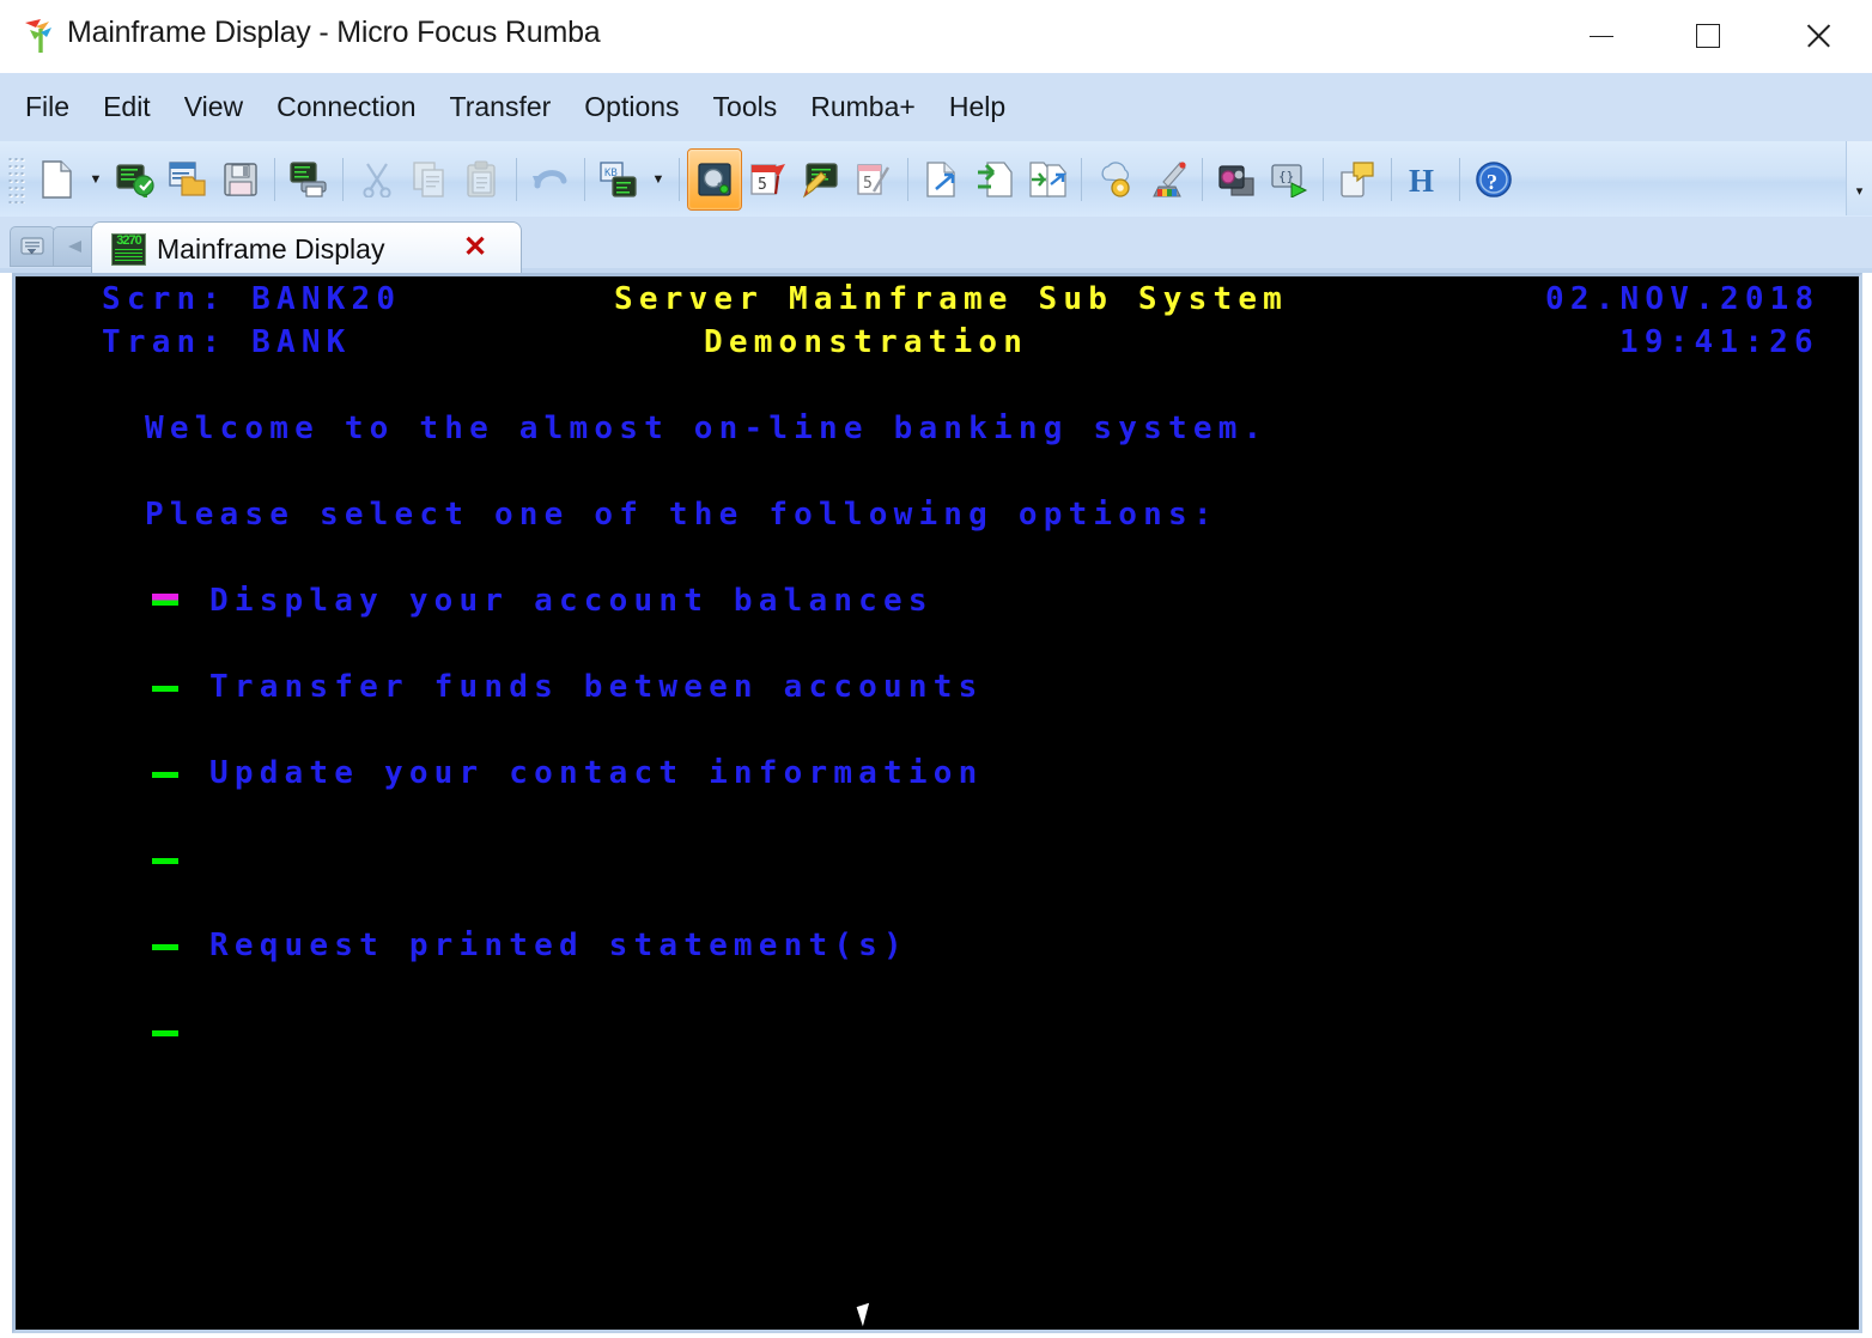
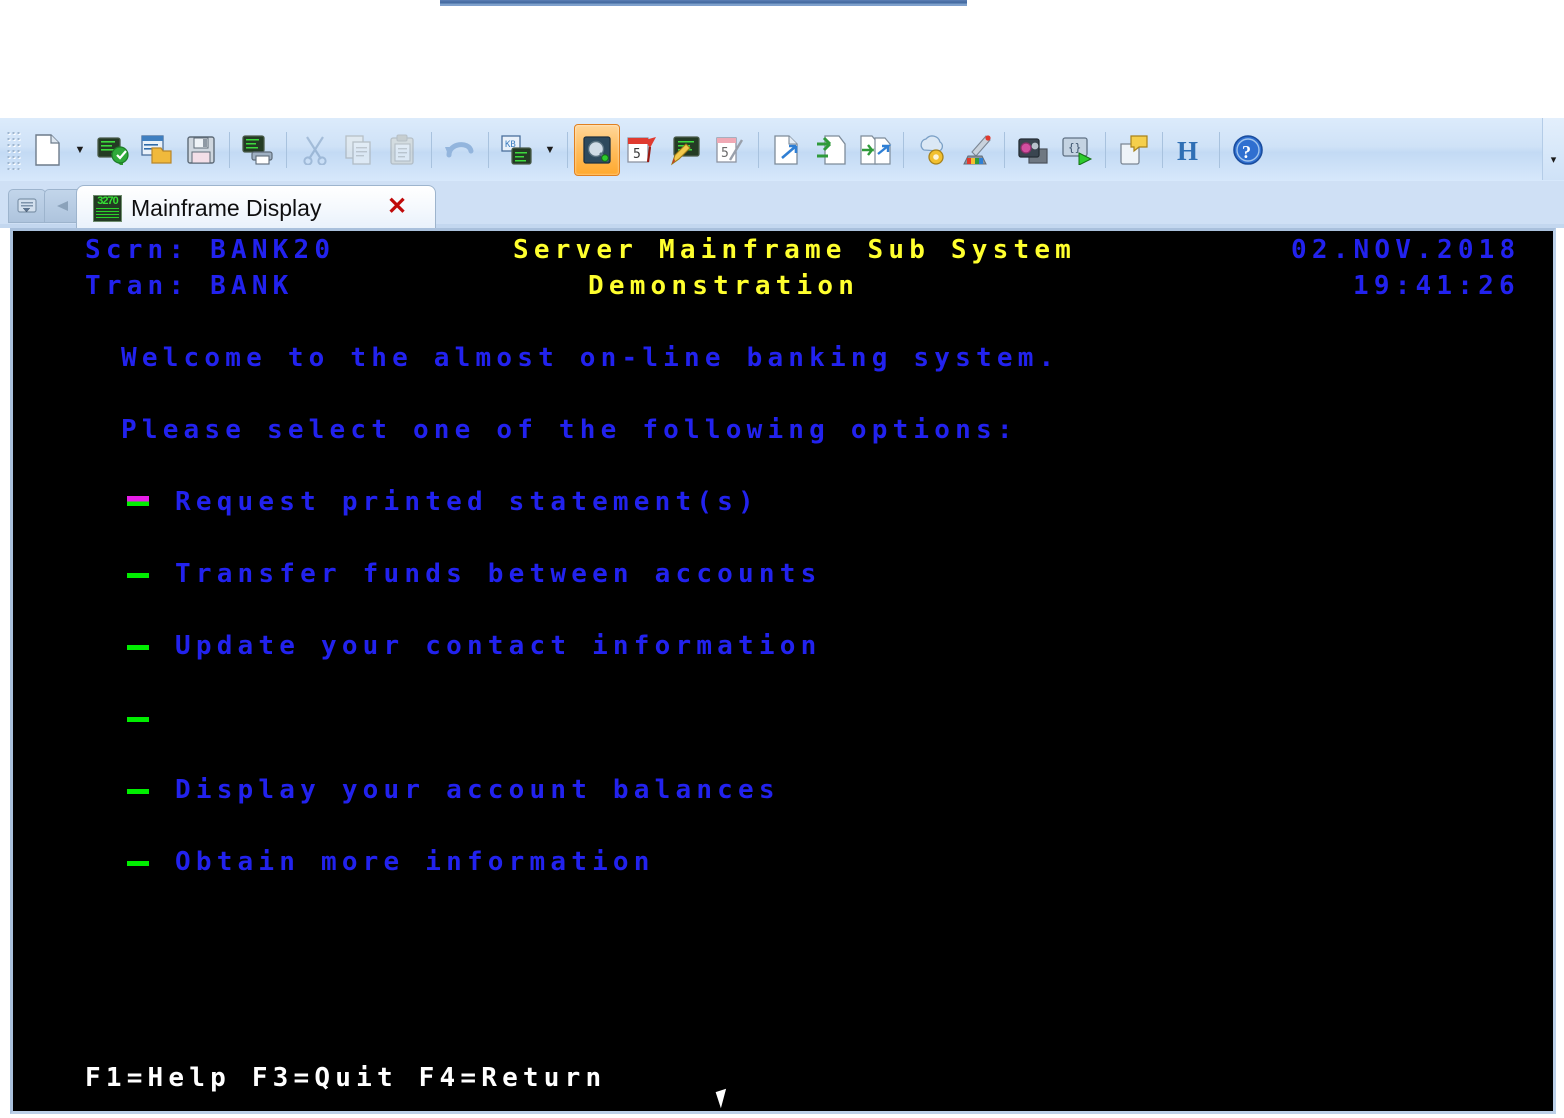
- Mainframe Display - Micro Focus Rumba
- File
- Edit
- View
- Connection
- Transfer
- Options
- Tools
- Rumba+
- Help
  ▼
  KB
  ▼
  5
  5
  {}
  H
  ?
  ▾
  3270
  Mainframe Display
  ✕
  Scrn: BANK20
  Server Mainframe Sub System
  02.NOV.2018
  Tran: BANK
  Demonstration
  19:41:26
  Welcome to the almost on-line banking system.
  Please select one of the following options:
- Display your account balances
+ Request printed statement(s)
  Transfer funds between accounts
  Update your contact information
- Request printed statement(s)
+ Display your account balances
+ Obtain more information
+ F1=Help F3=Quit F4=Return
